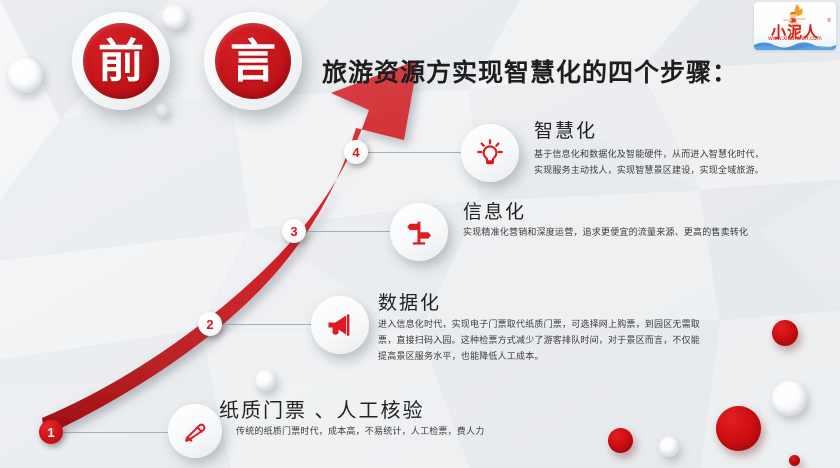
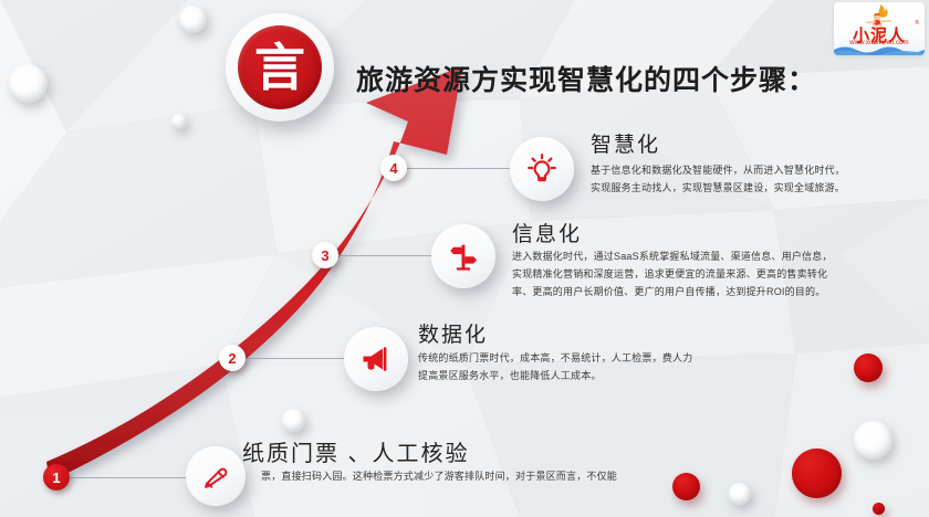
- 前
  言
  1
  2
  3
  4
  纸质门票 、人工核验
- 传统的纸质门票时代，成本高，不易统计，人工检票，费人力
+ 票，直接扫码入园。这种检票方式减少了游客排队时间，对于景区而言，不仅能
  数据化
- 进入信息化时代，实现电子门票取代纸质门票，可选择网上购票，到园区无需取
- 票，直接扫码入园。这种检票方式减少了游客排队时间，对于景区而言，不仅能
+ 传统的纸质门票时代，成本高，不易统计，人工检票，费人力
  提高景区服务水平，也能降低人工成本。
  信息化
+ 进入数据化时代，通过SaaS系统掌握私域流量、渠道信息、用户信息，
  实现精准化营销和深度运营，追求更便宜的流量来源、更高的售卖转化
+ 率、更高的用户长期价值、更广的用户自传播，达到提升ROI的目的。
  智慧化
  基于信息化和数据化及智能硬件，从而进入智慧化时代，
  实现服务主动找人，实现智慧景区建设，实现全域旅游。
  旅游资源方实现智慧化的四个步骤：
  小泥人
